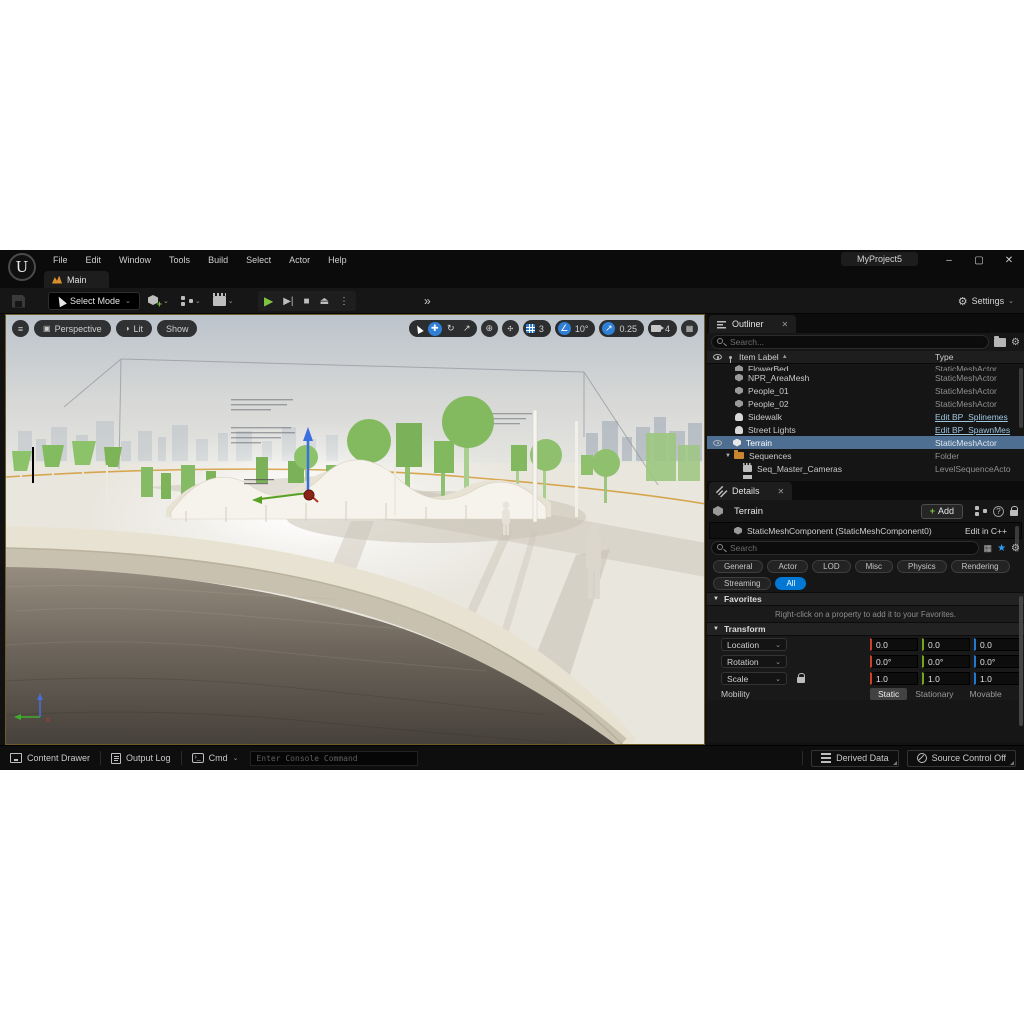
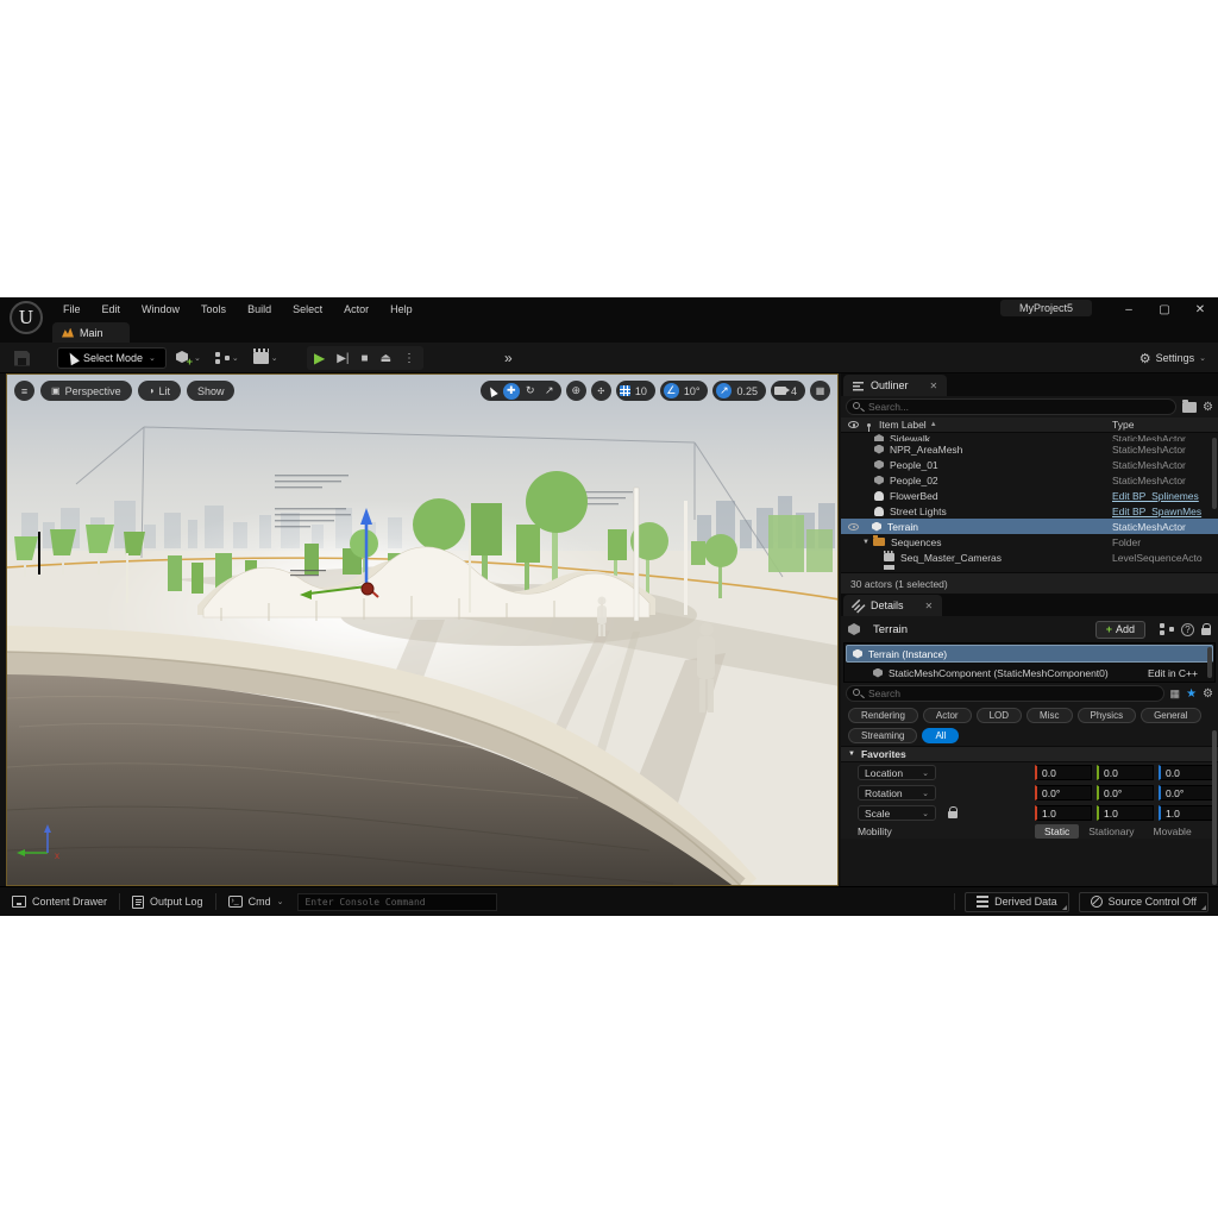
  U
  File
  Edit
  Window
  Tools
  Build
  Select
  Actor
  Help
  MyProject5
  –
  ▢
  ✕
  Main
  Select Mode
  +
  ▶
  ▶|
  ■
  ⏏
  ⋮
  »
  ⚙
  Settings
  x
  ≡
  ▣
  Perspective
  ◑
  Lit
  Show
  ✚
  ↻
  ↗
  ⊕
- 3
+ 10
  ∠
  10°
  ↗
  0.25
  4
  ▦
  Outliner
  ✕
  Search...
  ⚙
  Item Label
  Type
- FlowerBed
+ Sidewalk
  StaticMeshActor
  NPR_AreaMesh
  StaticMeshActor
  People_01
  StaticMeshActor
  People_02
  StaticMeshActor
- Sidewalk
+ FlowerBed
  Edit BP_Splinemes
  Street Lights
  Edit BP_SpawnMes
  Terrain
  StaticMeshActor
  Sequences
  Folder
  Seq_Master_Cameras
  LevelSequenceActo
+ 30 actors (1 selected)
  Details
  ✕
  Terrain
  +
  Add
  ?
+ Terrain (Instance)
  StaticMeshComponent (StaticMeshComponent0)
  Edit in C++
  Search
  ▦
  ★
  ⚙
- General
+ Rendering
  Actor
  LOD
  Misc
  Physics
- Rendering
+ General
  Streaming
  All
  Favorites
- Right-click on a property to add it to your Favorites.
- Transform
  Location
  0.0
  0.0
  0.0
  Rotation
  0.0°
  0.0°
  0.0°
  Scale
  1.0
  1.0
  1.0
  Mobility
  Static
  Stationary
  Movable
  Content Drawer
  Output Log
  Cmd
  Enter Console Command
  Derived Data
  Source Control Off
